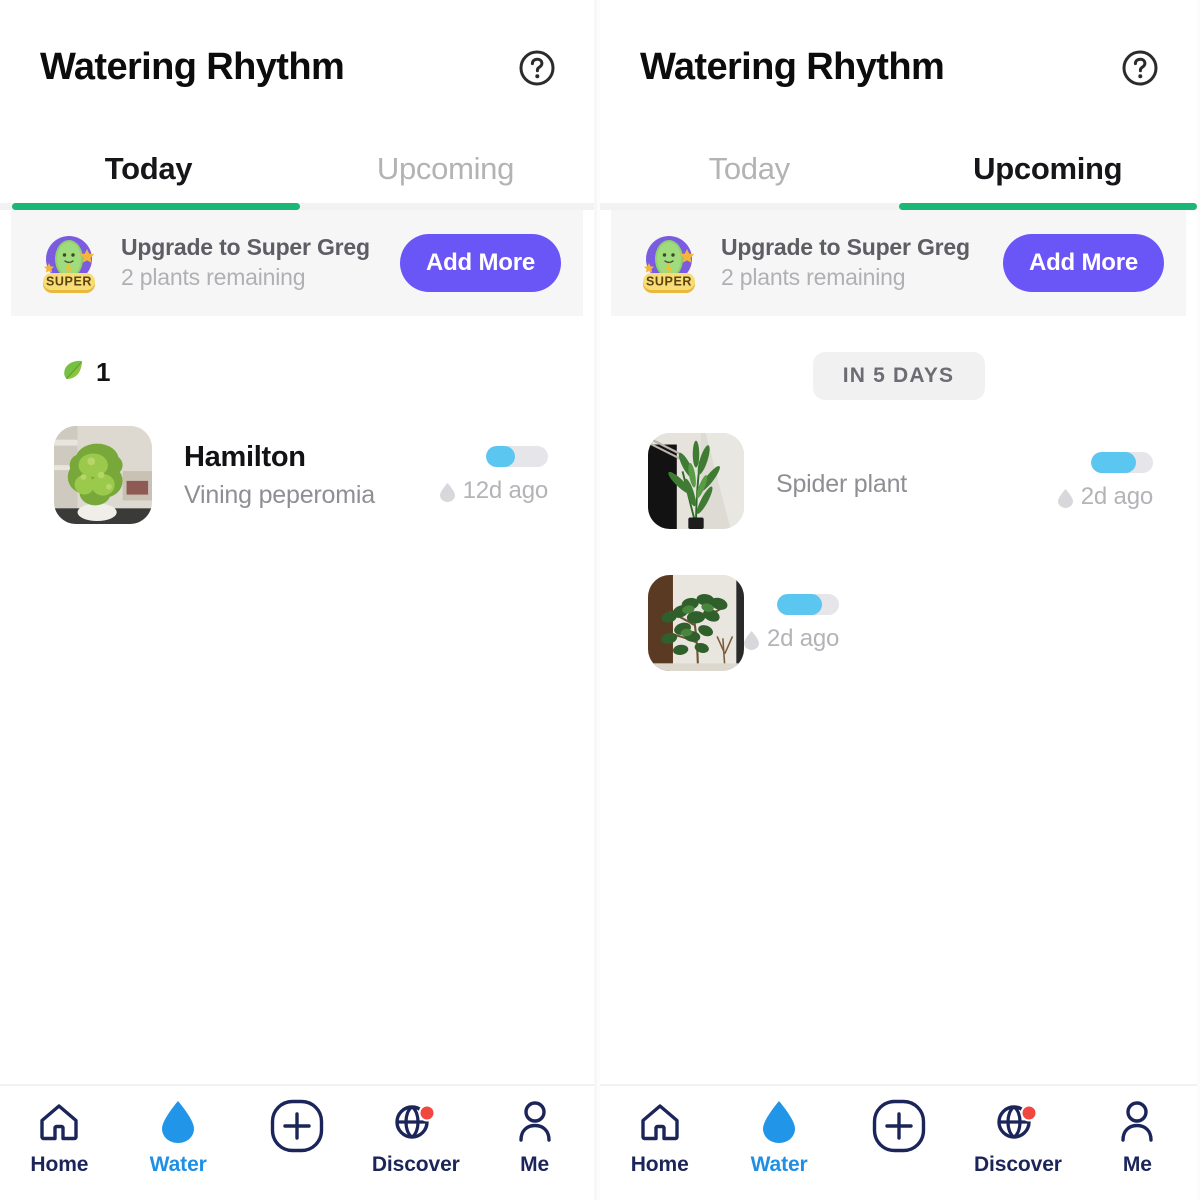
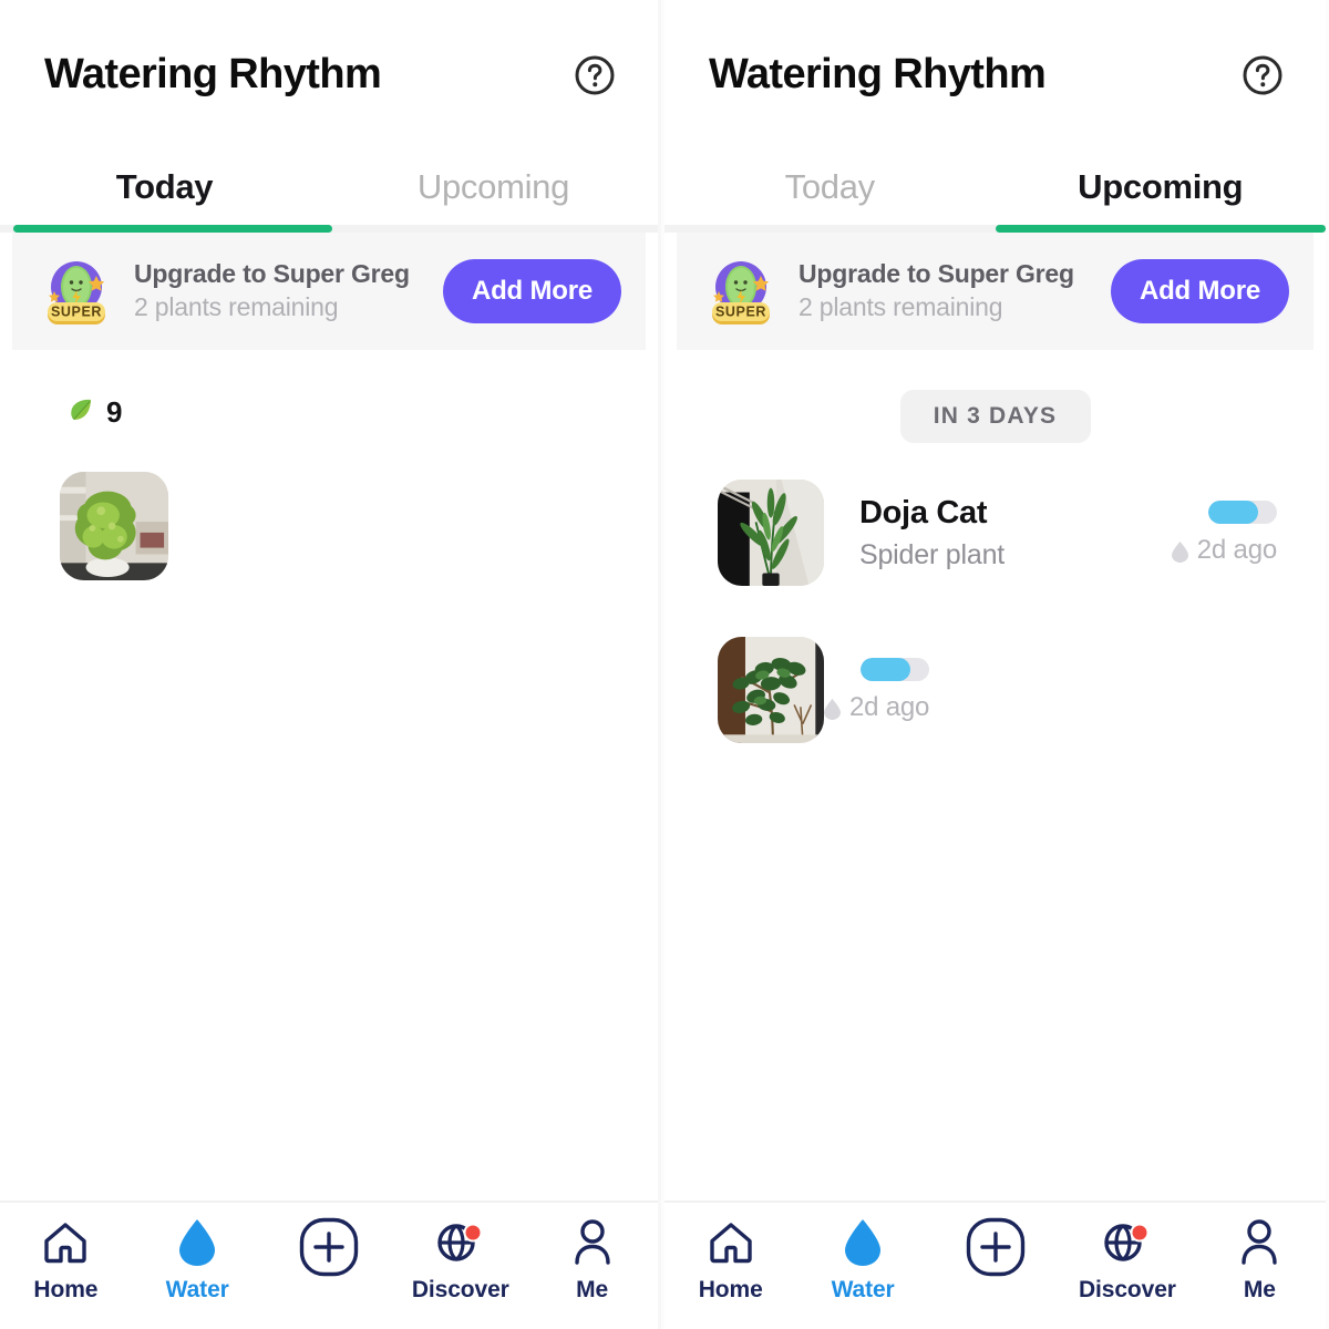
  Watering Rhythm
  Today
  Upcoming
  SUPER
  Upgrade to Super Greg
  2 plants remaining
  Add More
- 1
+ 9
- Hamilton
- Vining peperomia
- 12d ago
  Home
  Water
  Discover
  Me
  Watering Rhythm
  Today
  Upcoming
  SUPER
  Upgrade to Super Greg
  2 plants remaining
  Add More
- IN 5 DAYS
+ IN 3 DAYS
+ Doja Cat
  Spider plant
  2d ago
  2d ago
  Home
  Water
  Discover
  Me
